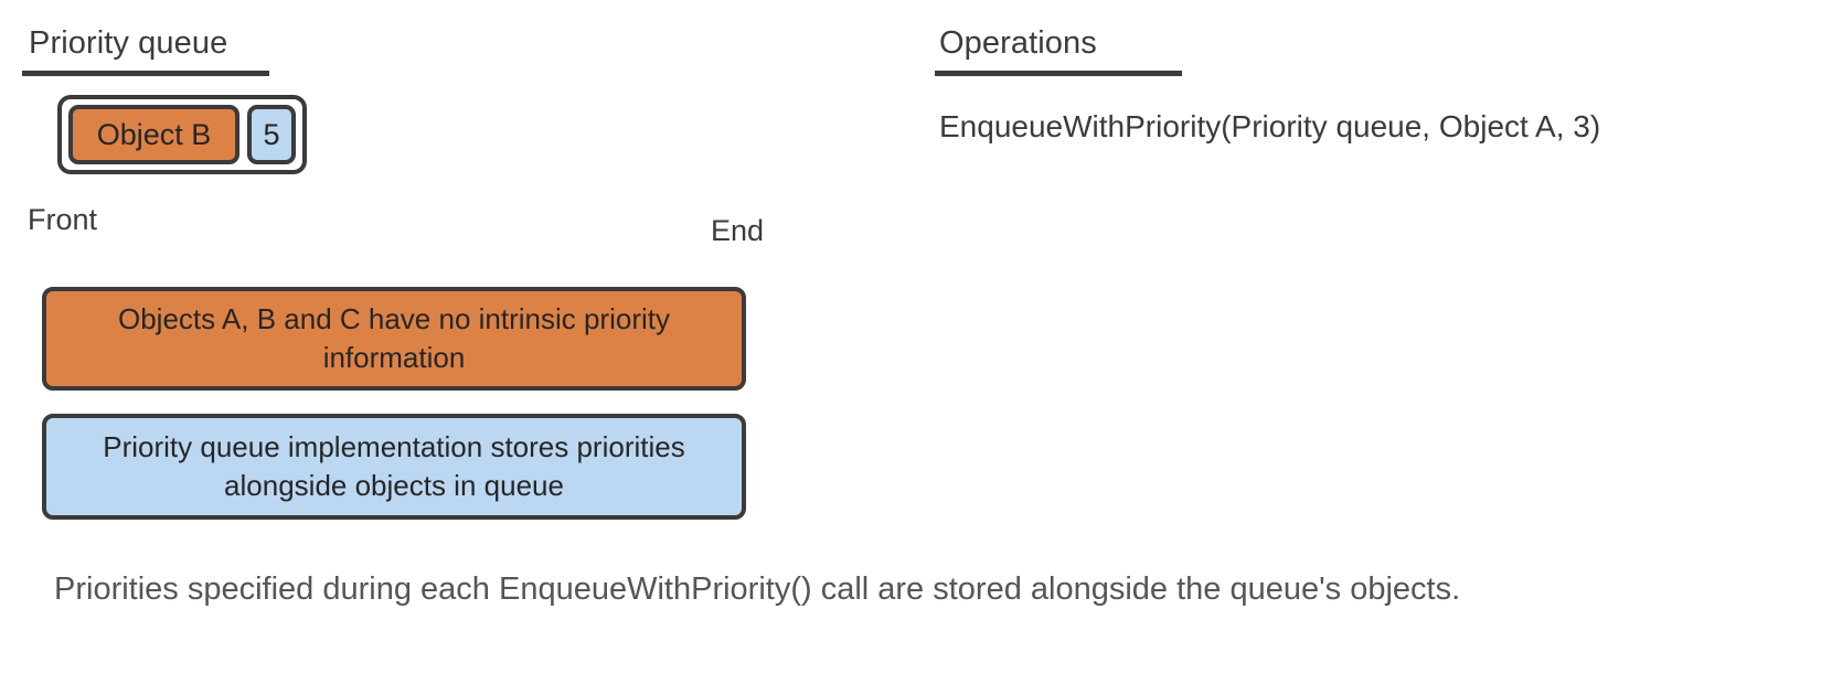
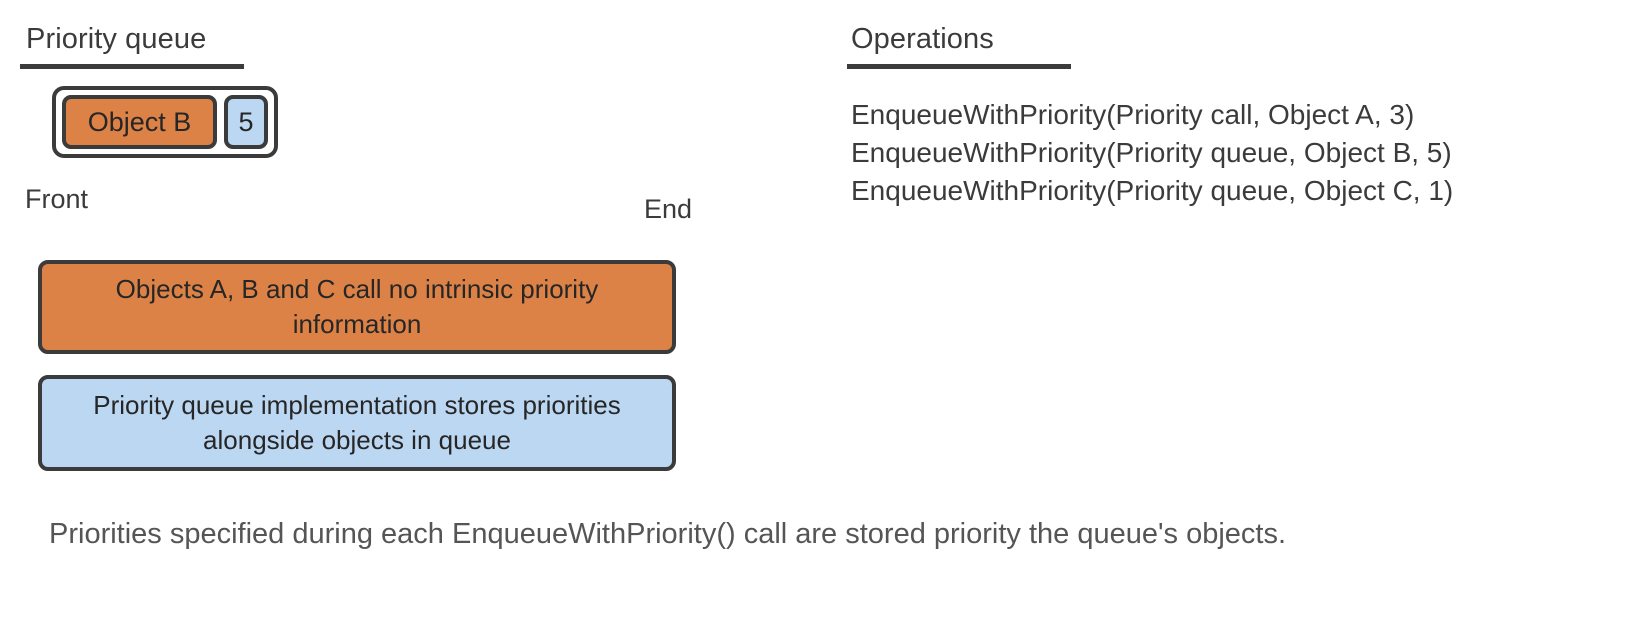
  Priority queue
  Object B
  5
  Front
  End
- Objects A, B and C have no intrinsic priority information
+ Objects A, B and C call no intrinsic priority information
  Priority queue implementation stores priorities alongside objects in queue
  Operations
- EnqueueWithPriority(Priority queue, Object A, 3)
+ EnqueueWithPriority(Priority call, Object A, 3)
+ EnqueueWithPriority(Priority queue, Object B, 5)
+ EnqueueWithPriority(Priority queue, Object C, 1)
- Priorities specified during each EnqueueWithPriority() call are stored alongside the queue's objects.
+ Priorities specified during each EnqueueWithPriority() call are stored priority the queue's objects.
